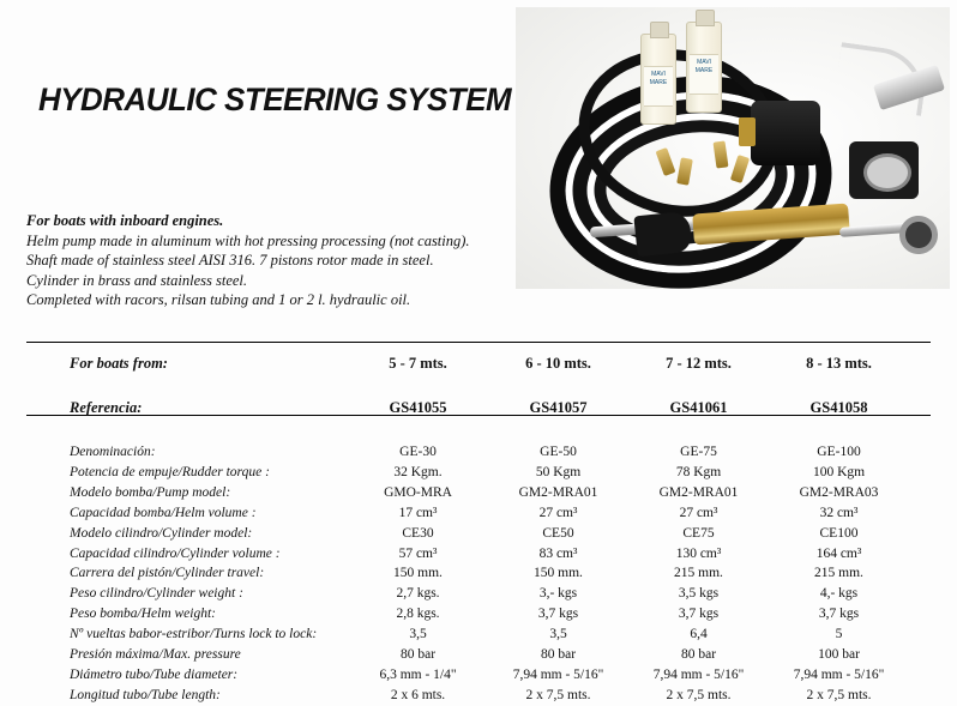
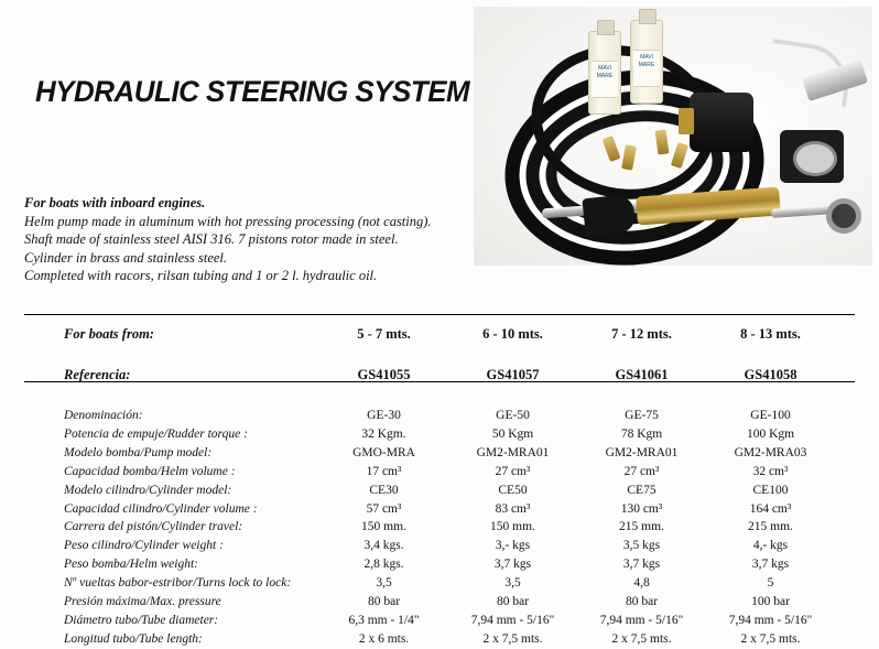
  HYDRAULIC STEERING SYSTEM
  For boats with inboard engines.
  Helm pump made in aluminum with hot pressing processing (not casting).
  Shaft made of stainless steel AISI 316. 7 pistons rotor made in steel.
  Cylinder in brass and stainless steel.
  Completed with racors, rilsan tubing and 1 or 2 l. hydraulic oil.
  For boats from:	5 - 7 mts.	6 - 10 mts.	7 - 12 mts.	8 - 13 mts.
  Referencia:	GS41055	GS41057	GS41061	GS41058
  Denominación:	GE-30	GE-50	GE-75	GE-100
  Potencia de empuje/Rudder torque :	32 Kgm.	50 Kgm	78 Kgm	100 Kgm
  Modelo bomba/Pump model:	GMO-MRA	GM2-MRA01	GM2-MRA01	GM2-MRA03
  Capacidad bomba/Helm volume :	17 cm³	27 cm³	27 cm³	32 cm³
  Modelo cilindro/Cylinder model:	CE30	CE50	CE75	CE100
  Capacidad cilindro/Cylinder volume :	57 cm³	83 cm³	130 cm³	164 cm³
  Carrera del pistón/Cylinder travel:	150 mm.	150 mm.	215 mm.	215 mm.
- Peso cilindro/Cylinder weight :	2,7 kgs.	3,- kgs	3,5 kgs	4,- kgs
+ Peso cilindro/Cylinder weight :	3,4 kgs.	3,- kgs	3,5 kgs	4,- kgs
  Peso bomba/Helm weight:	2,8 kgs.	3,7 kgs	3,7 kgs	3,7 kgs
- Nº vueltas babor-estribor/Turns lock to lock:	3,5	3,5	6,4	5
+ Nº vueltas babor-estribor/Turns lock to lock:	3,5	3,5	4,8	5
  Presión máxima/Max. pressure	80 bar	80 bar	80 bar	100 bar
  Diámetro tubo/Tube diameter:	6,3 mm - 1/4"	7,94 mm - 5/16"	7,94 mm - 5/16"	7,94 mm - 5/16"
  Longitud tubo/Tube length:	2 x 6 mts.	2 x 7,5 mts.	2 x 7,5 mts.	2 x 7,5 mts.
